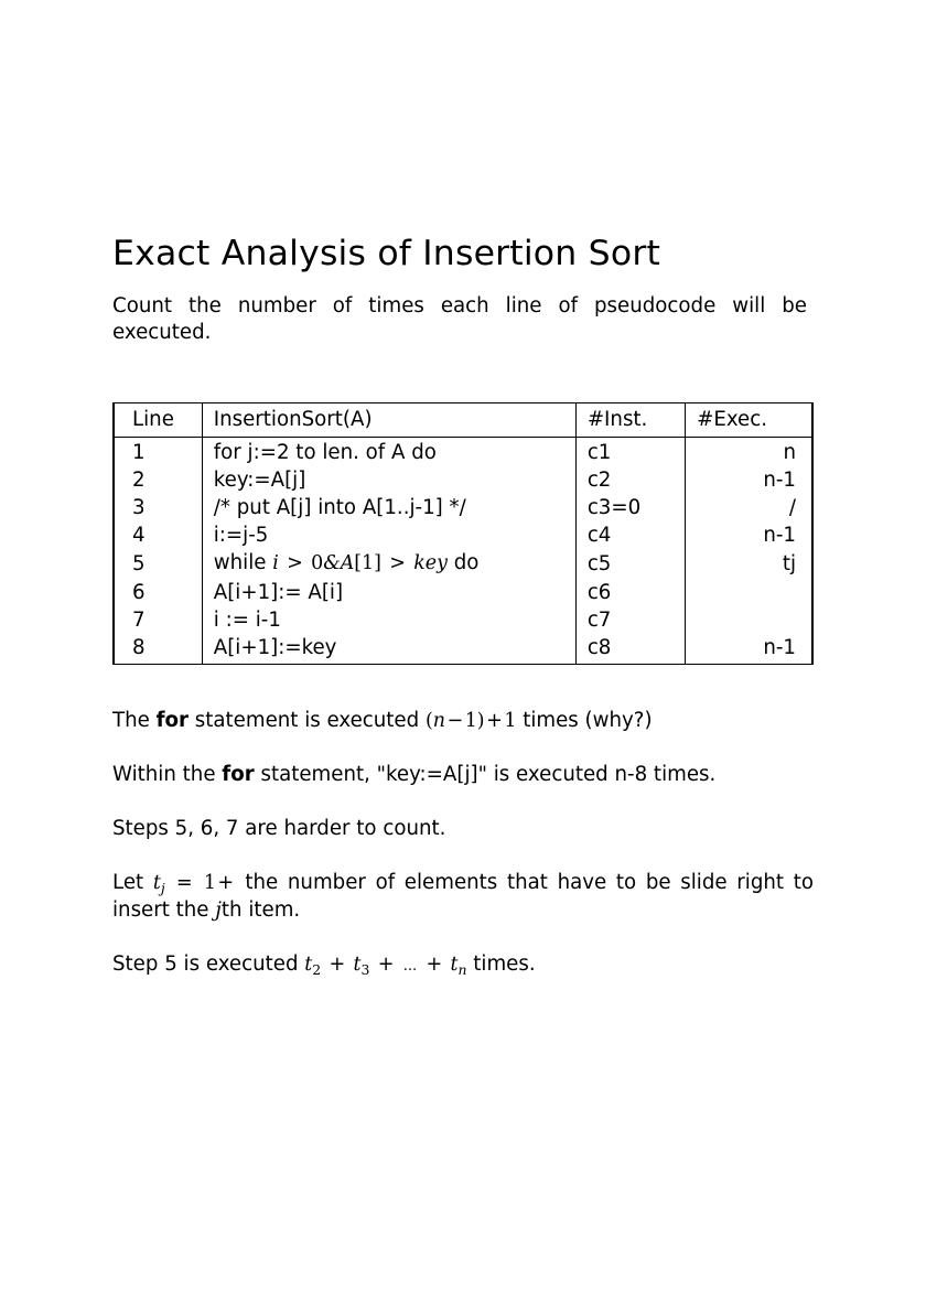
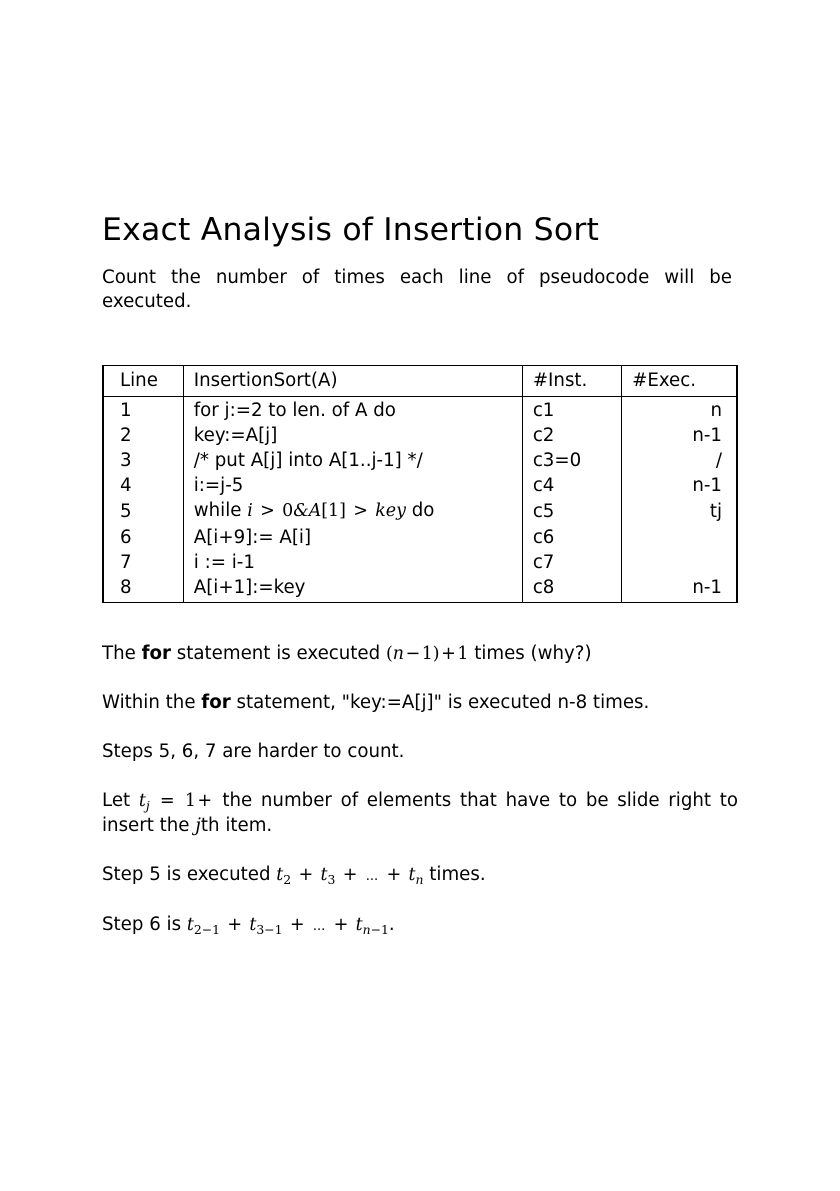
  Exact Analysis of Insertion Sort
  Count the number of times each line of pseudocode will be executed.
  Line	InsertionSort(A)	#Inst.	#Exec.
  1	for j:=2 to len. of A do	c1	n
  2	key:=A[j]	c2	n-1
  3	/* put A[j] into A[1..j-1] */	c3=0	/
  4	i:=j-5	c4	n-1
  5	while i > 0&A[1] > key do	c5	tj
- 6	A[i+1]:= A[i]	c6
+ 6	A[i+9]:= A[i]	c6
  7	i := i-1	c7
  8	A[i+1]:=key	c8	n-1
  The for statement is executed (n−1)+1 times (why?)
  Within the for statement, "key:=A[j]" is executed n-8 times.
  Steps 5, 6, 7 are harder to count.
  Let tj = 1+ the number of elements that have to be slide right to insert the jth item.
  Step 5 is executed t2 + t3 + ... + tn times.
+ Step 6 is t2−1 + t3−1 + ... + tn−1.
